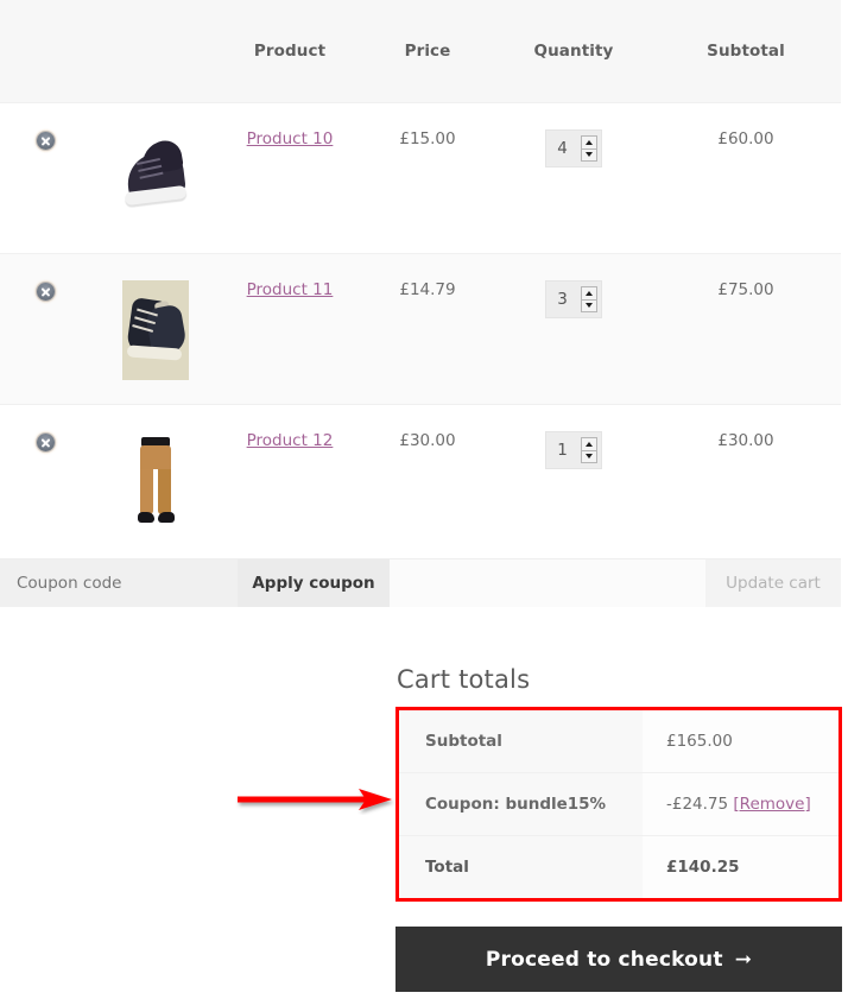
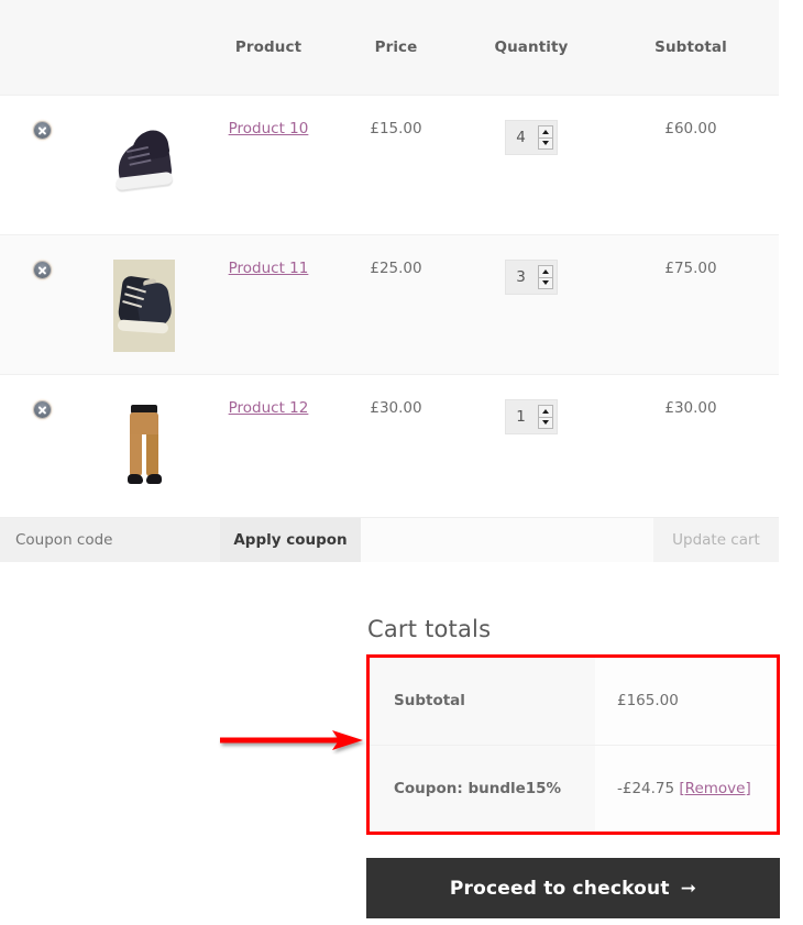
  		Product	Price	Quantity	Subtotal
  		Product 10	£15.00	4	£60.00
- 		Product 11	£14.79	3	£75.00
+ 		Product 11	£25.00	3	£75.00
  		Product 12	£30.00	1	£30.00
  Coupon code
  Apply coupon
  Update cart
  Cart totals
  Subtotal	£165.00
  Coupon: bundle15%	-£24.75 [Remove]
- Total	£140.25
  Proceed to checkout ➞
